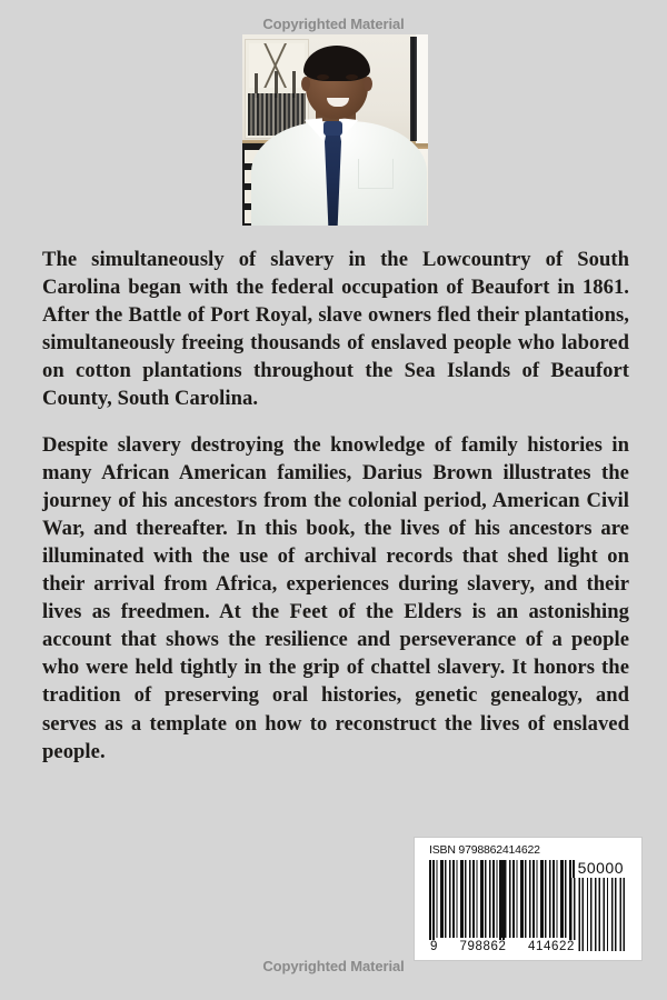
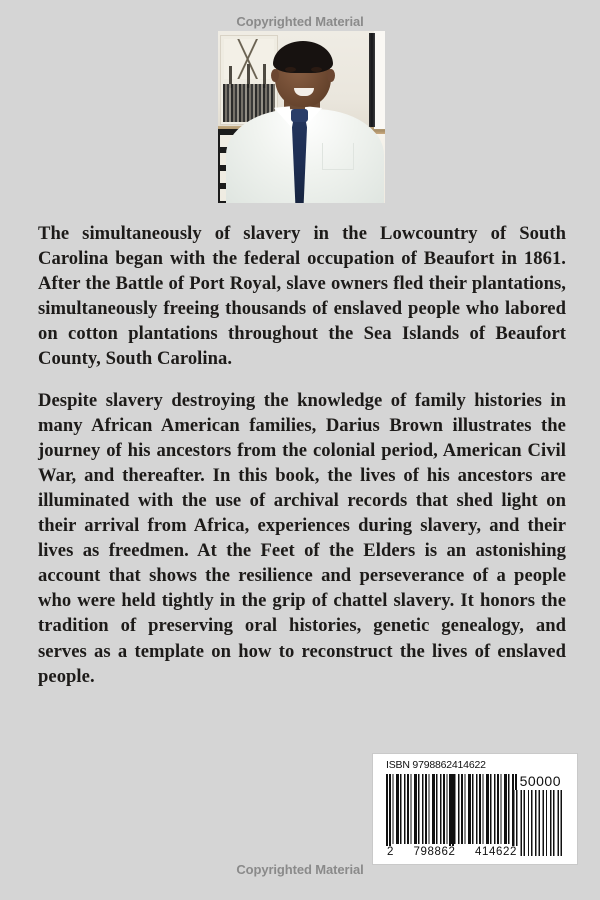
  Copyrighted Material
  The simultaneously of slavery in the Lowcountry of South Carolina began with the federal occupation of Beaufort in 1861. After the Battle of Port Royal, slave owners fled their plantations, simultaneously freeing thousands of enslaved people who labored on cotton plantations throughout the Sea Islands of Beaufort County, South Carolina.
  Despite slavery destroying the knowledge of family histories in many African American families, Darius Brown illustrates the journey of his ancestors from the colonial period, American Civil War, and thereafter. In this book, the lives of his ancestors are illuminated with the use of archival records that shed light on their arrival from Africa, experiences during slavery, and their lives as freedmen. At the Feet of the Elders is an astonishing account that shows the resilience and perseverance of a people who were held tightly in the grip of chattel slavery. It honors the tradition of preserving oral histories, genetic genealogy, and serves as a template on how to reconstruct the lives of enslaved people.
  ISBN 9798862414622
  50000
- 9
+ 2
  798862
  414622
  Copyrighted Material
